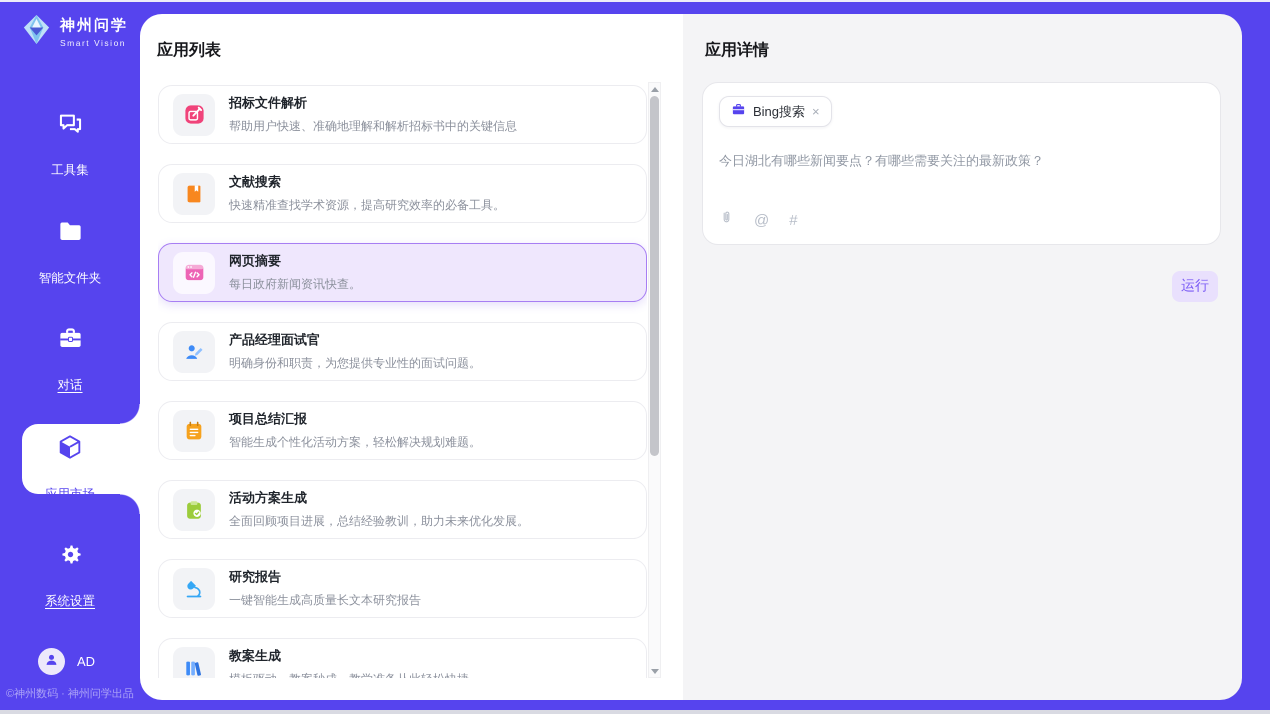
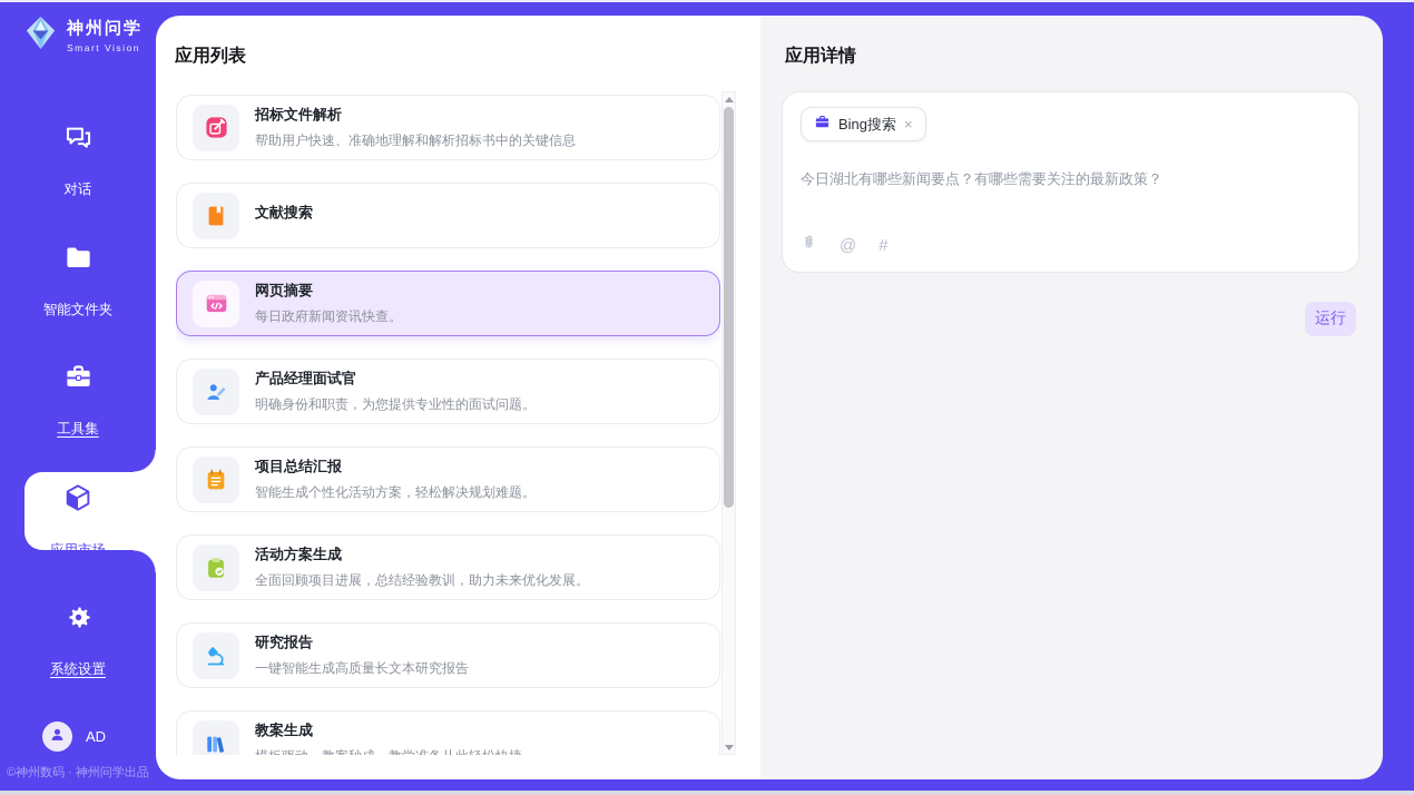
  神州问学
  Smart Vision
- 工具集
+ 对话
  智能文件夹
- 对话
+ 工具集
  应用市场
  系统设置
  AD
  ©神州数码 · 神州问学出品
  应用列表
  招标文件解析
  帮助用户快速、准确地理解和解析招标书中的关键信息
  文献搜索
- 快速精准查找学术资源，提高研究效率的必备工具。
  网页摘要
  每日政府新闻资讯快查。
  产品经理面试官
  明确身份和职责，为您提供专业性的面试问题。
  项目总结汇报
  智能生成个性化活动方案，轻松解决规划难题。
  活动方案生成
  全面回顾项目进展，总结经验教训，助力未来优化发展。
  研究报告
  一键智能生成高质量长文本研究报告
  教案生成
  应用详情
  Bing搜索
  ×
  今日湖北有哪些新闻要点？有哪些需要关注的最新政策？
  @
  #
  运行
